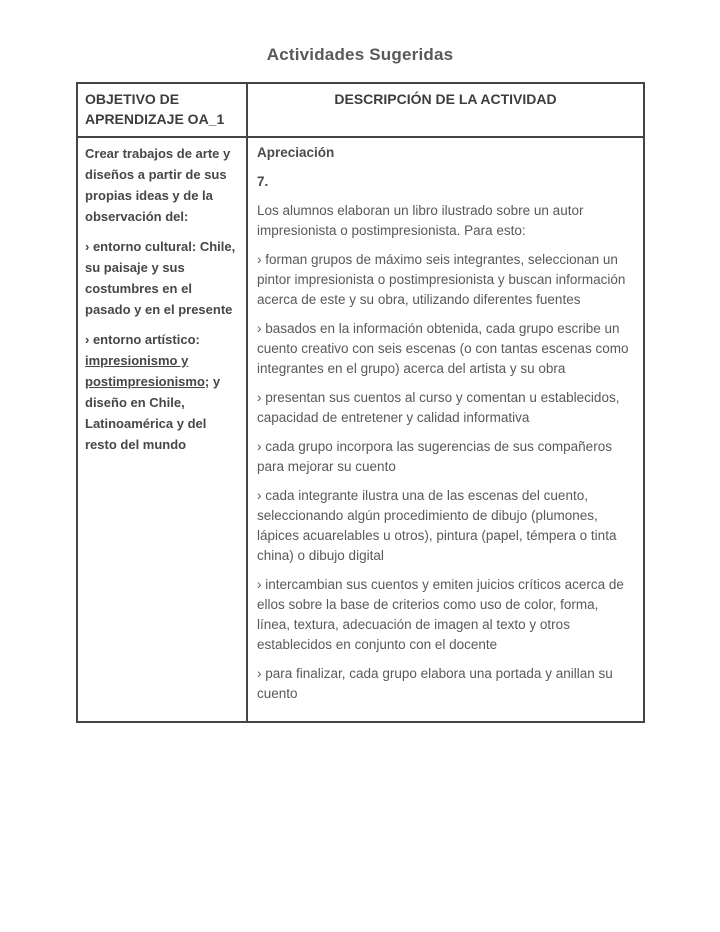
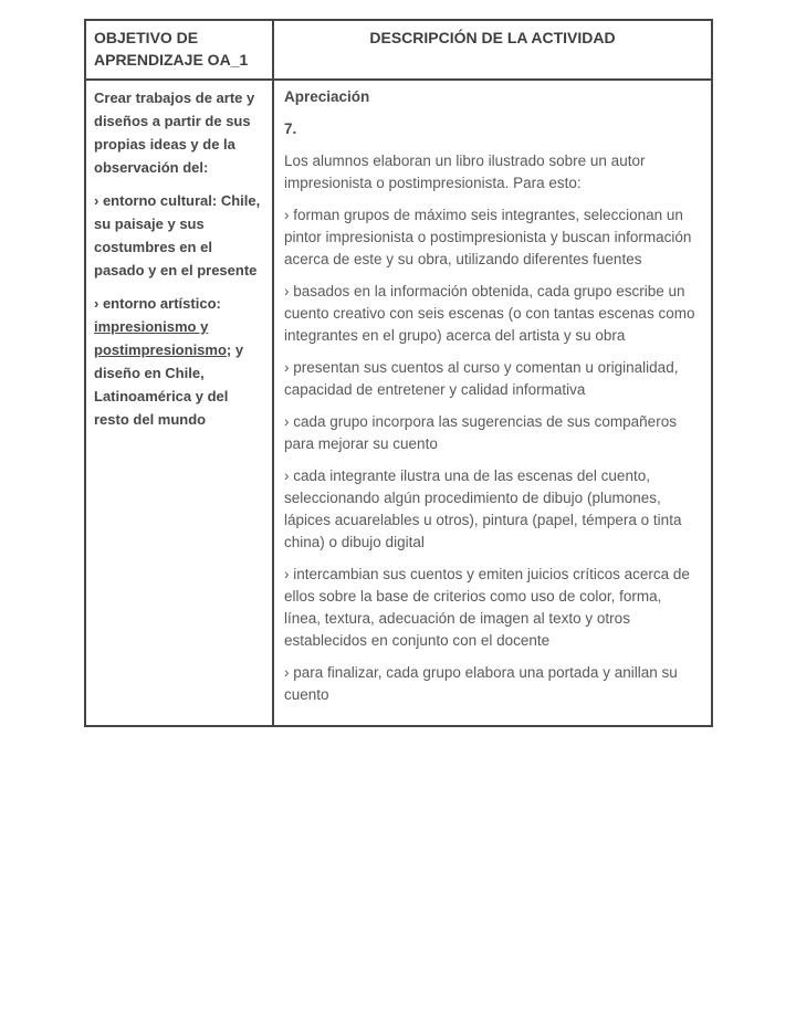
- Actividades Sugeridas
  OBJETIVO DE APRENDIZAJE OA_1	DESCRIPCIÓN DE LA ACTIVIDAD
- Crear trabajos de arte y diseños a partir de sus propias ideas y de la observación del: › entorno cultural: Chile, su paisaje y sus costumbres en el pasado y en el presente › entorno artístico: impresionismo y postimpresionismo; y diseño en Chile, Latinoamérica y del resto del mundo	Apreciación 7. Los alumnos elaboran un libro ilustrado sobre un autor impresionista o postimpresionista. Para esto: › forman grupos de máximo seis integrantes, seleccionan un pintor impresionista o postimpresionista y buscan información acerca de este y su obra, utilizando diferentes fuentes › basados en la información obtenida, cada grupo escribe un cuento creativo con seis escenas (o con tantas escenas como integrantes en el grupo) acerca del artista y su obra › presentan sus cuentos al curso y comentan u establecidos, capacidad de entretener y calidad informativa › cada grupo incorpora las sugerencias de sus compañeros para mejorar su cuento › cada integrante ilustra una de las escenas del cuento, seleccionando algún procedimiento de dibujo (plumones, lápices acuarelables u otros), pintura (papel, témpera o tinta china) o dibujo digital › intercambian sus cuentos y emiten juicios críticos acerca de ellos sobre la base de criterios como uso de color, forma, línea, textura, adecuación de imagen al texto y otros establecidos en conjunto con el docente › para finalizar, cada grupo elabora una portada y anillan su cuento
+ Crear trabajos de arte y diseños a partir de sus propias ideas y de la observación del: › entorno cultural: Chile, su paisaje y sus costumbres en el pasado y en el presente › entorno artístico: impresionismo y postimpresionismo; y diseño en Chile, Latinoamérica y del resto del mundo	Apreciación 7. Los alumnos elaboran un libro ilustrado sobre un autor impresionista o postimpresionista. Para esto: › forman grupos de máximo seis integrantes, seleccionan un pintor impresionista o postimpresionista y buscan información acerca de este y su obra, utilizando diferentes fuentes › basados en la información obtenida, cada grupo escribe un cuento creativo con seis escenas (o con tantas escenas como integrantes en el grupo) acerca del artista y su obra › presentan sus cuentos al curso y comentan u originalidad, capacidad de entretener y calidad informativa › cada grupo incorpora las sugerencias de sus compañeros para mejorar su cuento › cada integrante ilustra una de las escenas del cuento, seleccionando algún procedimiento de dibujo (plumones, lápices acuarelables u otros), pintura (papel, témpera o tinta china) o dibujo digital › intercambian sus cuentos y emiten juicios críticos acerca de ellos sobre la base de criterios como uso de color, forma, línea, textura, adecuación de imagen al texto y otros establecidos en conjunto con el docente › para finalizar, cada grupo elabora una portada y anillan su cuento
